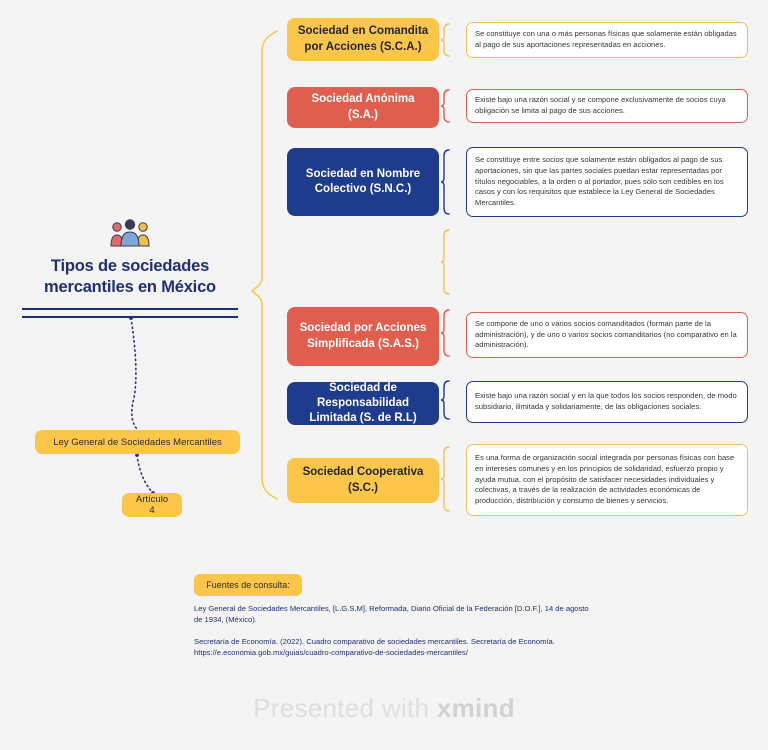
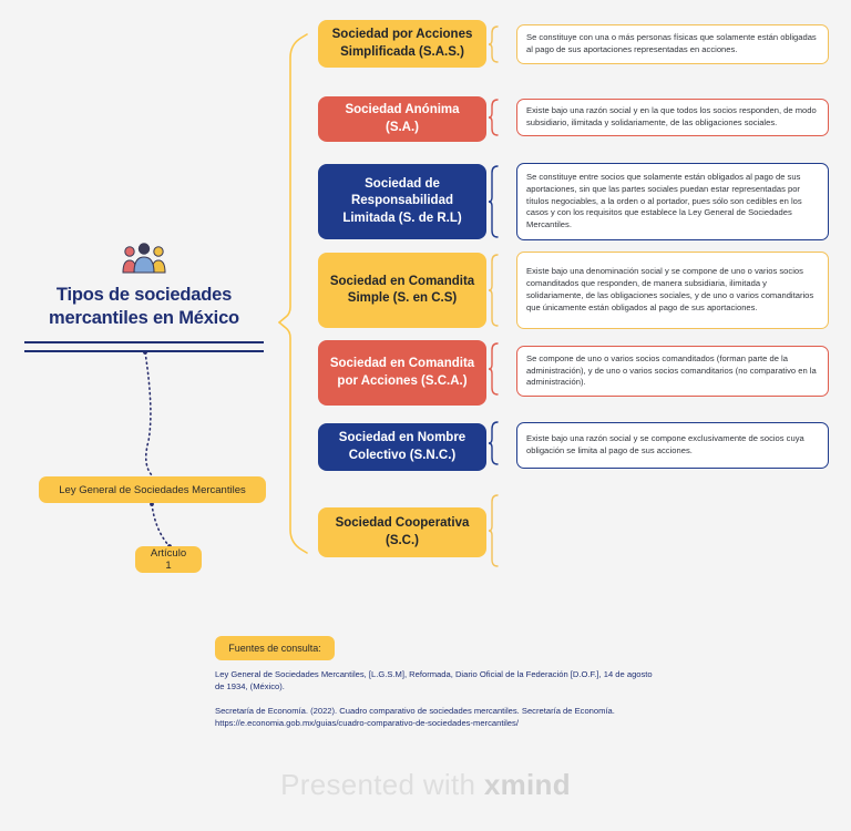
  Tipos de sociedades mercantiles en México
  Ley General de Sociedades Mercantiles
- Artículo 4
+ Artículo 1
- Sociedad en Comandita por Acciones (S.C.A.)
+ Sociedad por Acciones Simplificada (S.A.S.)
  Se constituye con una o más personas físicas que solamente están obligadas al pago de sus aportaciones representadas en acciones.
  Sociedad Anónima (S.A.)
- Existe bajo una razón social y se compone exclusivamente de socios cuya obligación se limita al pago de sus acciones.
+ Existe bajo una razón social y en la que todos los socios responden, de modo subsidiario, ilimitada y solidariamente, de las obligaciones sociales.
- Sociedad en Nombre Colectivo (S.N.C.)
+ Sociedad de Responsabilidad Limitada (S. de R.L)
  Se constituye entre socios que solamente están obligados al pago de sus aportaciones, sin que las partes sociales puedan estar representadas por títulos negociables, a la orden o al portador, pues sólo son cedibles en los casos y con los requisitos que establece la Ley General de Sociedades Mercantiles.
+ Sociedad en Comandita Simple (S. en C.S)
+ Existe bajo una denominación social y se compone de uno o varios socios comanditados que responden, de manera subsidiaria, ilimitada y solidariamente, de las obligaciones sociales, y de uno o varios comanditarios que únicamente están obligados al pago de sus aportaciones.
- Sociedad por Acciones Simplificada (S.A.S.)
+ Sociedad en Comandita por Acciones (S.C.A.)
  Se compone de uno o varios socios comanditados (forman parte de la administración), y de uno o varios socios comanditarios (no comparativo en la administración).
- Sociedad de Responsabilidad Limitada (S. de R.L)
+ Sociedad en Nombre Colectivo (S.N.C.)
- Existe bajo una razón social y en la que todos los socios responden, de modo subsidiario, ilimitada y solidariamente, de las obligaciones sociales.
+ Existe bajo una razón social y se compone exclusivamente de socios cuya obligación se limita al pago de sus acciones.
  Sociedad Cooperativa (S.C.)
- Es una forma de organización social integrada por personas físicas con base en intereses comunes y en los principios de solidaridad, esfuerzo propio y ayuda mutua, con el propósito de satisfacer necesidades individuales y colectivas, a través de la realización de actividades económicas de producción, distribución y consumo de bienes y servicios.
  Fuentes de consulta:
  Ley General de Sociedades Mercantiles, [L.G.S.M], Reformada, Diario Oficial de la Federación [D.O.F.], 14 de agosto de 1934, (México).
  Secretaría de Economía. (2022). Cuadro comparativo de sociedades mercantiles. Secretaría de Economía. https://e.economia.gob.mx/guias/cuadro-comparativo-de-sociedades-mercantiles/
